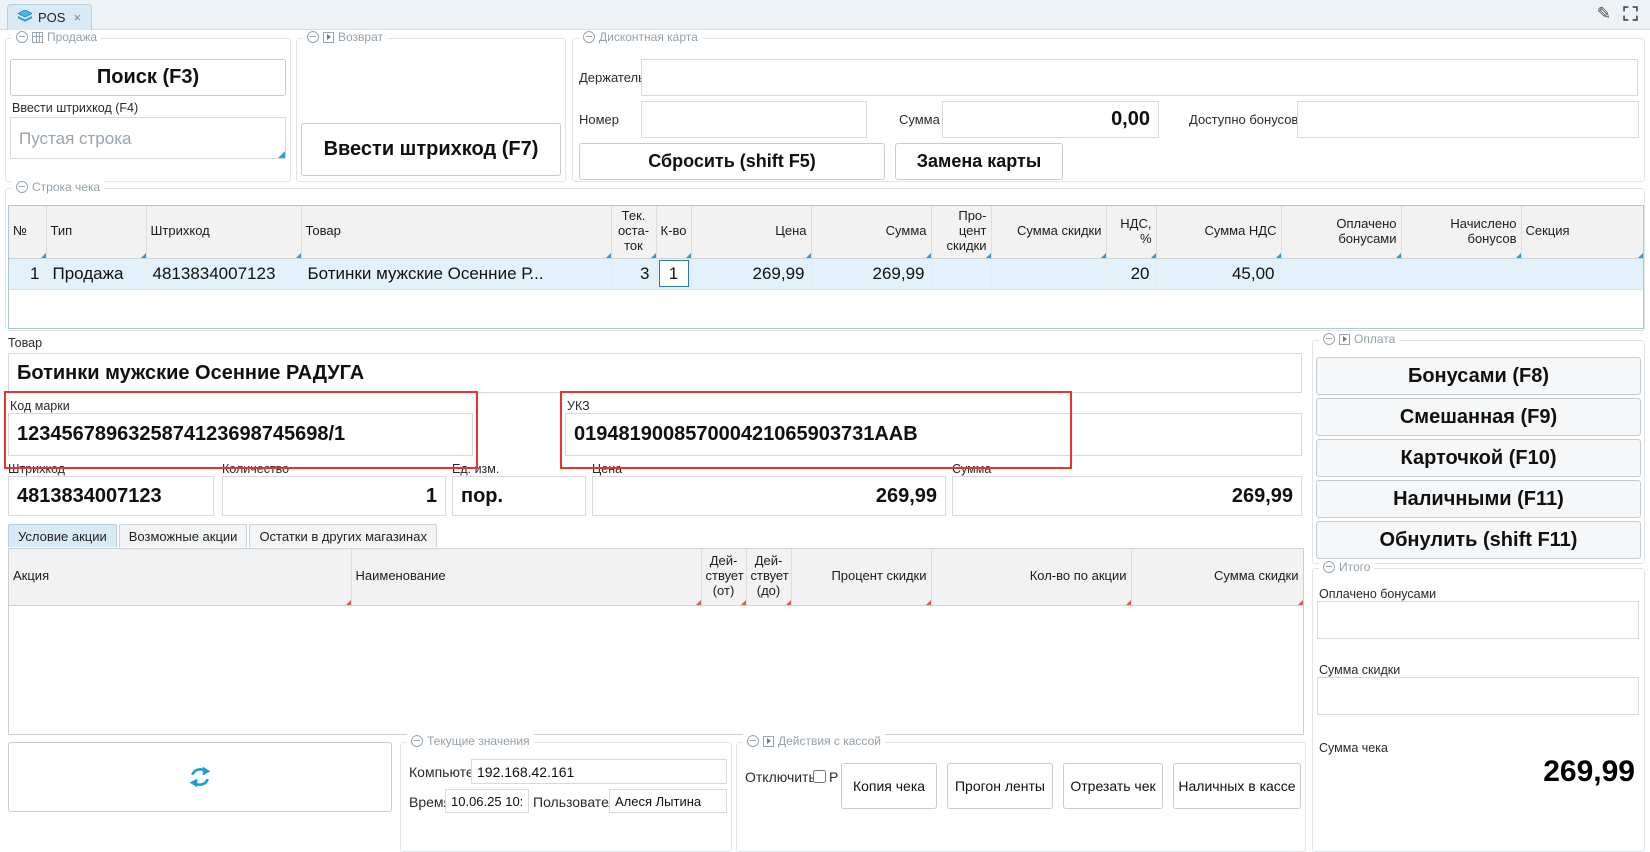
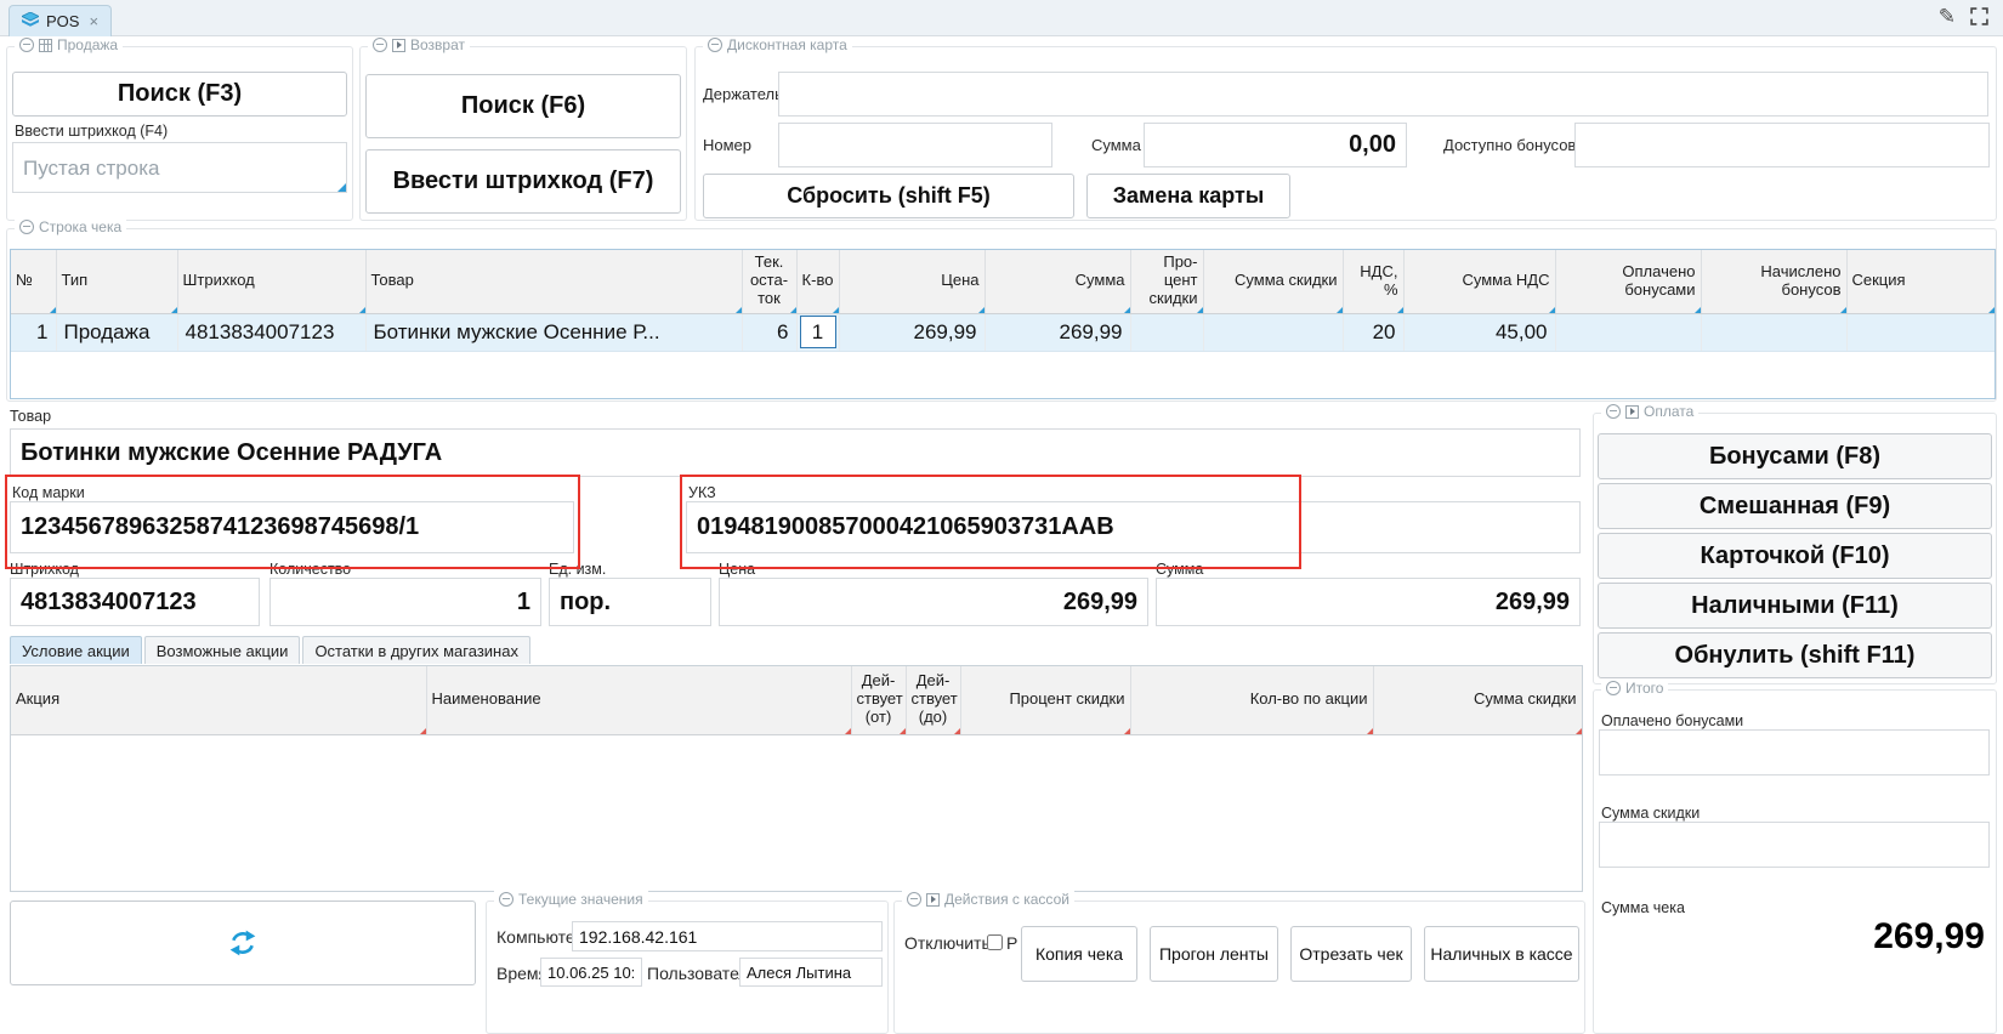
  POS
  ×
  ✎
  Продажа
  Поиск (F3)
  Ввести штрихкод (F4)
  Пустая строка
  Возврат
+ Поиск (F6)
  Ввести штрихкод (F7)
  Дисконтная карта
  Держател
  Номер
  Сумма
  0,00
  Доступно бонусов
  Сбросить (shift F5)
  Замена карты
  Строка чека
  №	Тип	Штрихкод	Товар	Тек. оста-ток	К-во	Цена	Сумма	Про-цент скидки	Сумма скидки	НДС, %	Сумма НДС	Оплачено бонусами	Начислено бонусов	Секция
- 1	Продажа	4813834007123	Ботинки мужские Осенние Р...	3	1	269,99	269,99			20	45,00
+ 1	Продажа	4813834007123	Ботинки мужские Осенние Р...	6	1	269,99	269,99			20	45,00
  Товар
  Ботинки мужские Осенние РАДУГА
  Код марки
  1234567896325874123698745698/1
  УКЗ
  019481900857000421065903731AAB
  Штрихкод
  Количество
  Ед. изм.
  Цена
  Сумма
  4813834007123
  1
  пор.
  269,99
  269,99
  Условие акции
  Возможные акции
  Остатки в других магазинах
  Акция	Наименование	Дей-ствует (от)	Дей-ствует (до)	Процент скидки	Кол-во по акции	Сумма скидки
  Оплата
  Бонусами (F8)
  Смешанная (F9)
  Карточкой (F10)
  Наличными (F11)
  Обнулить (shift F11)
  Итого
  Оплачено бонусами
  Сумма скидки
  Сумма чека
  269,99
  Текущие значения
  Компьюте
  192.168.42.161
  Врем
  10.06.25 10:
  Пользовате
  Алеся Лытина
  Действия с кассой
  Отключить
  Р
  Копия чека
  Прогон ленты
  Отрезать чек
  Наличных в кассе
